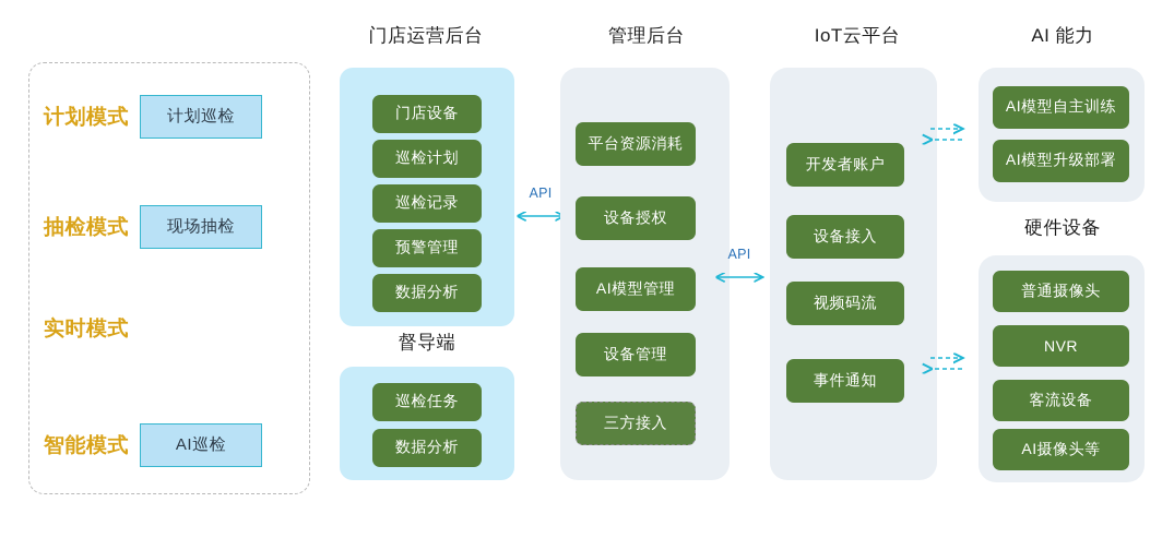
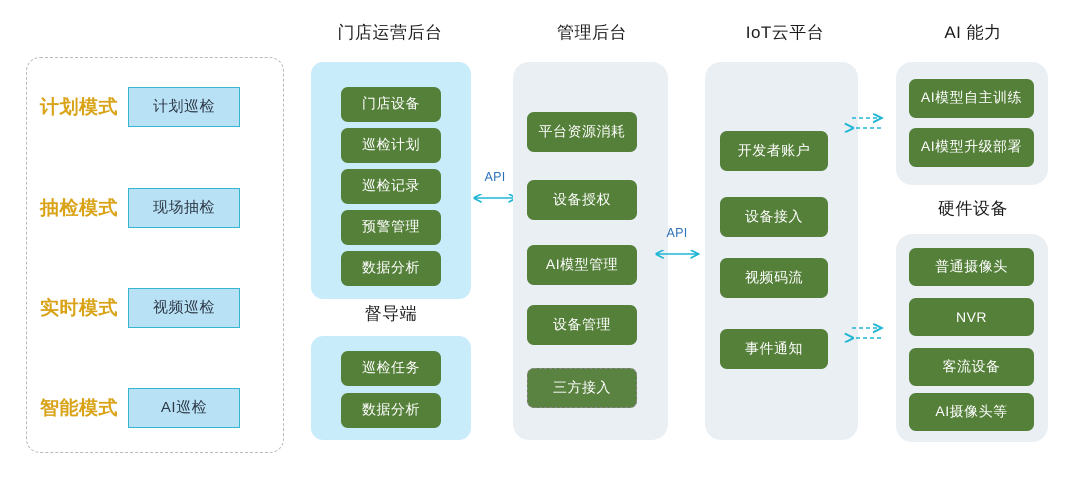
  计划模式
  计划巡检
  抽检模式
  现场抽检
  实时模式
+ 视频巡检
  智能模式
  AI巡检
  门店运营后台
  门店设备
  巡检计划
  巡检记录
  预警管理
  数据分析
  督导端
  巡检任务
  数据分析
  API
  管理后台
  平台资源消耗
  设备授权
  AI模型管理
  设备管理
  三方接入
  API
  IoT云平台
  开发者账户
  设备接入
  视频码流
  事件通知
  AI 能力
  AI模型自主训练
  AI模型升级部署
  硬件设备
  普通摄像头
  NVR
  客流设备
  AI摄像头等
